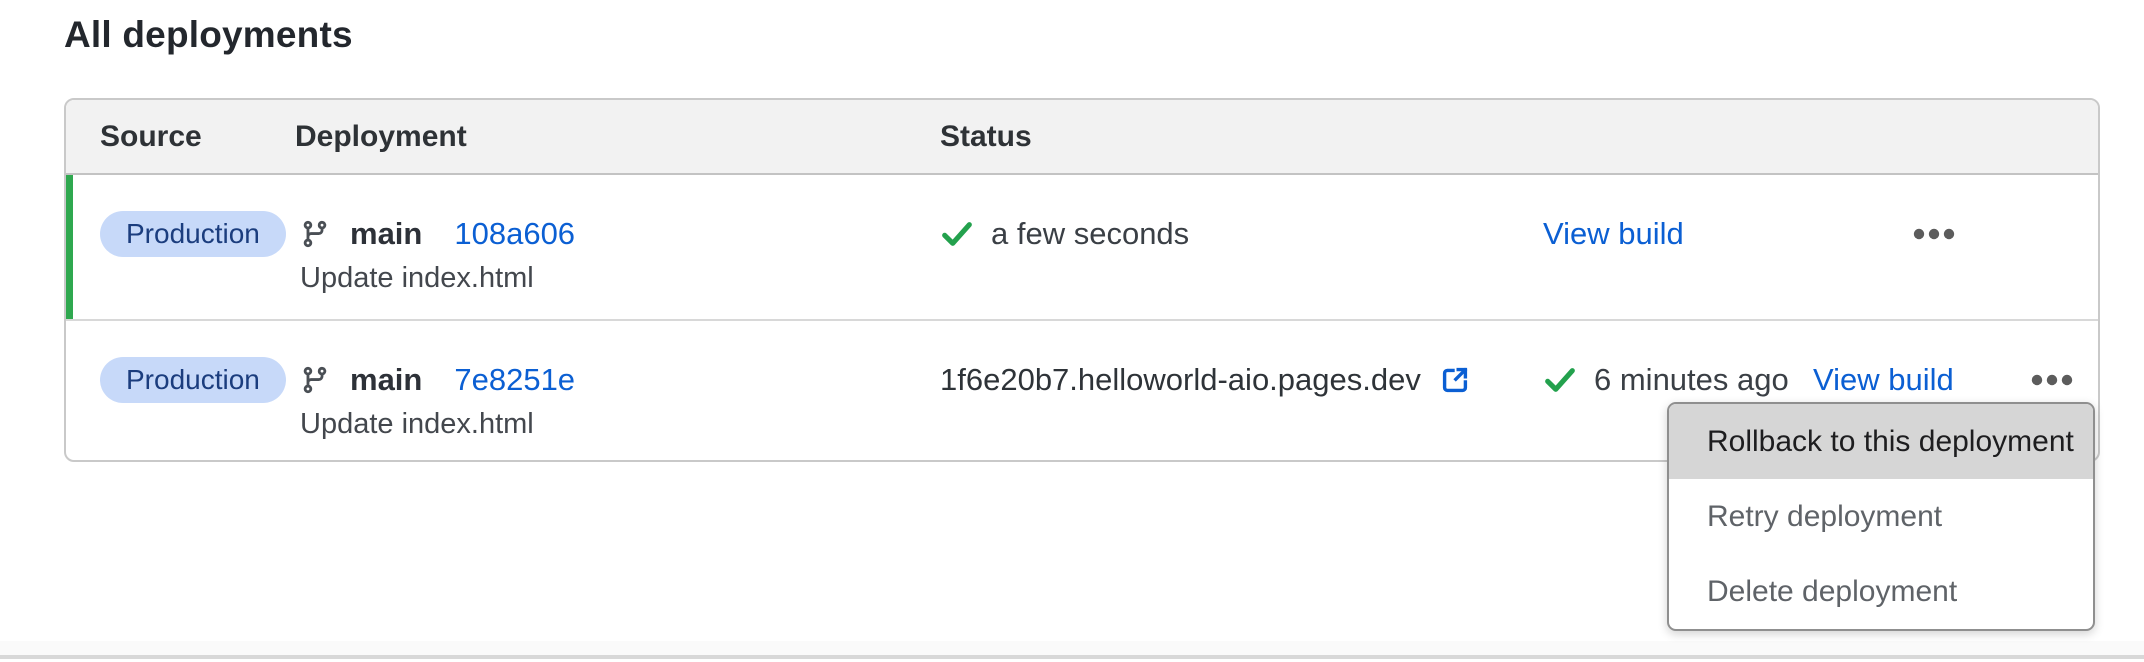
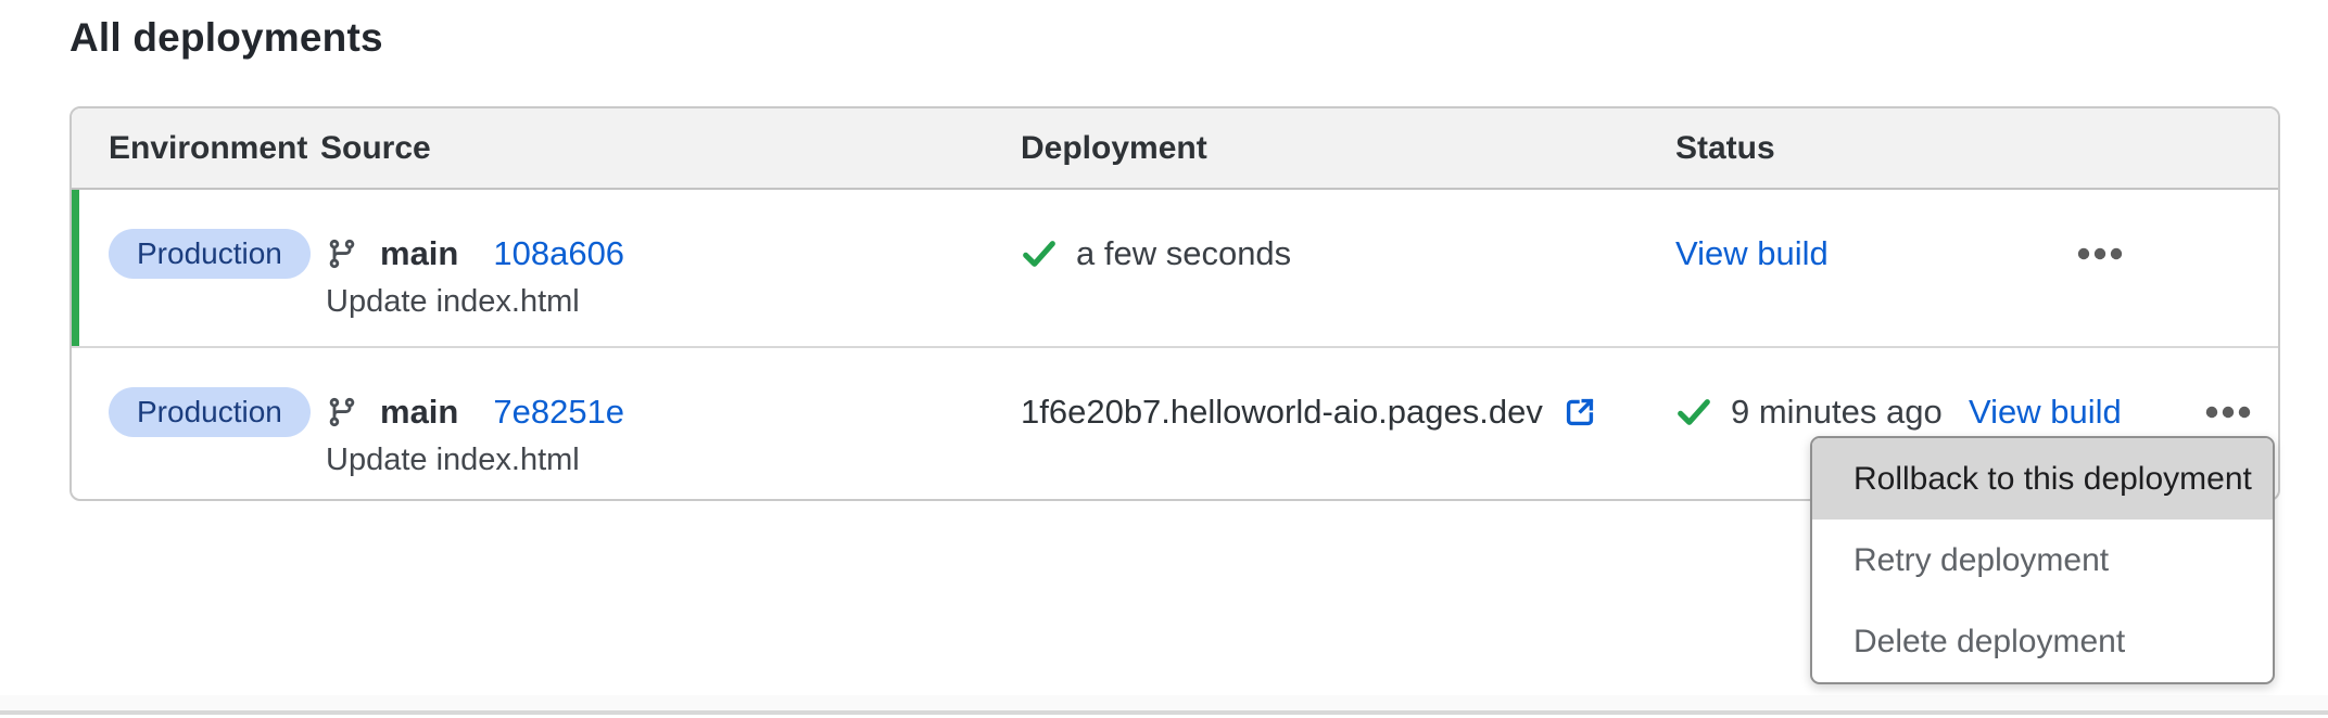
  All deployments
+ Environment
  Source
  Deployment
  Status
  Production
  main
  108a606
  Update index.html
  a few seconds
  View build
  Production
  main
  7e8251e
  Update index.html
  1f6e20b7.helloworld-aio.pages.dev
- 6 minutes ago
+ 9 minutes ago
  View build
  Rollback to this deployment
  Retry deployment
  Delete deployment
